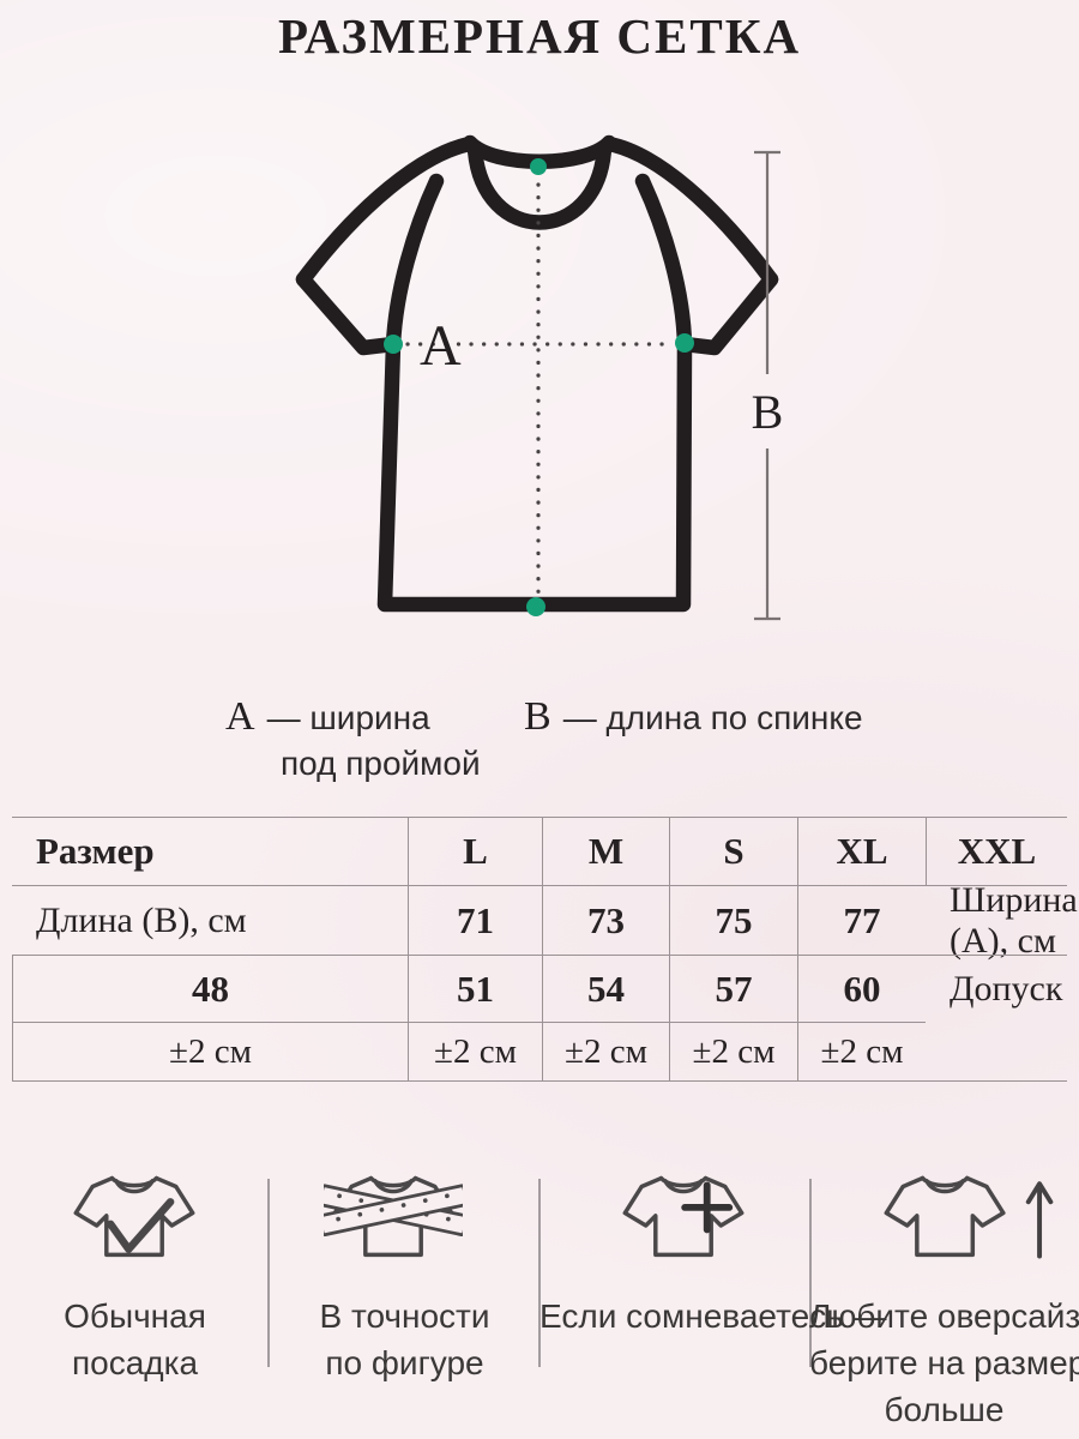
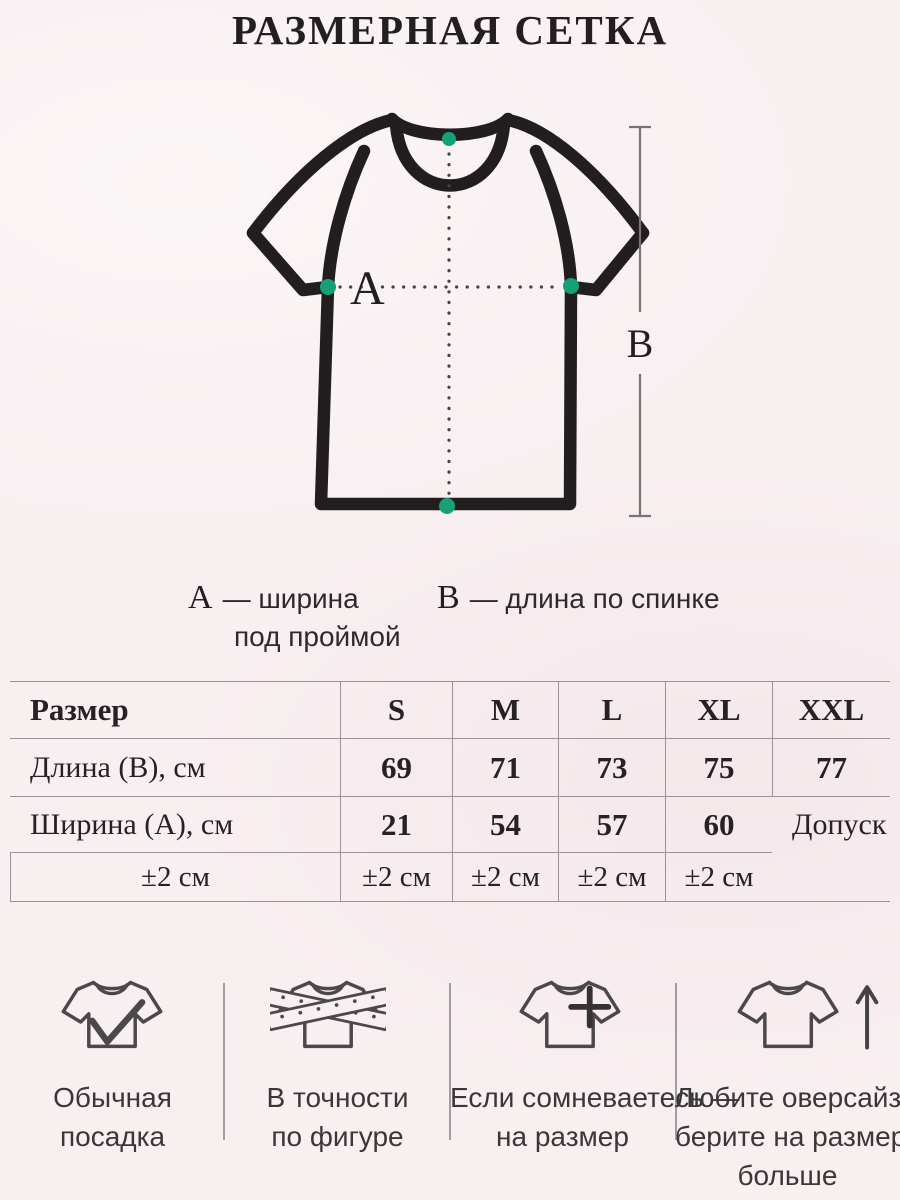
  РАЗМЕРНАЯ СЕТКА
  A
  B
  A — ширина
  под проймой
  B — длина по спинке
  Размер
- L
+ S
  M
- S
+ L
  XL
  XXL
  Длина (B), см
+ 69
  71
  73
  75
  77
  Ширина (A), см
- 48
+ 21
- 51
  54
  57
  60
  Допуск
  ±2 см
  ±2 см
  ±2 см
  ±2 см
  ±2 см
  Обычная
  посадка
  В точности
  по фигуре
  Если сомневаете
+ на размер
  Любите оверсайз
  берите на размер
  больше
